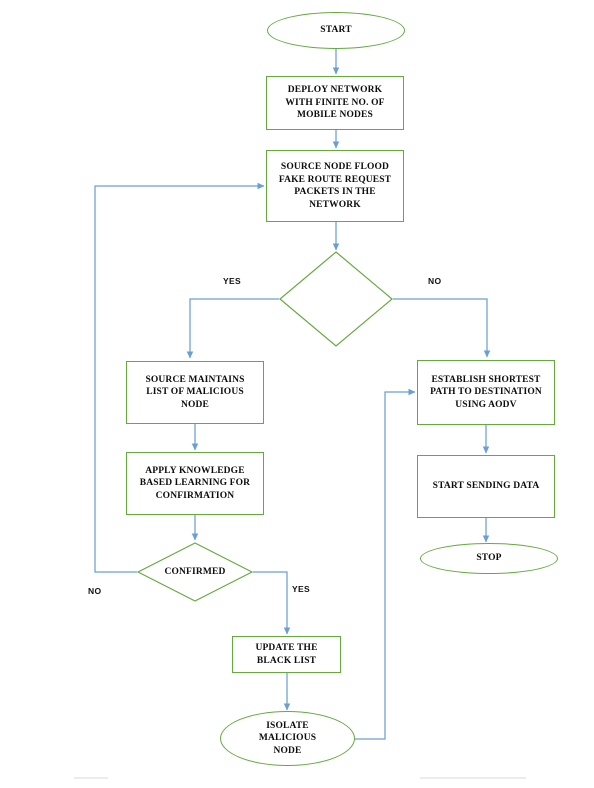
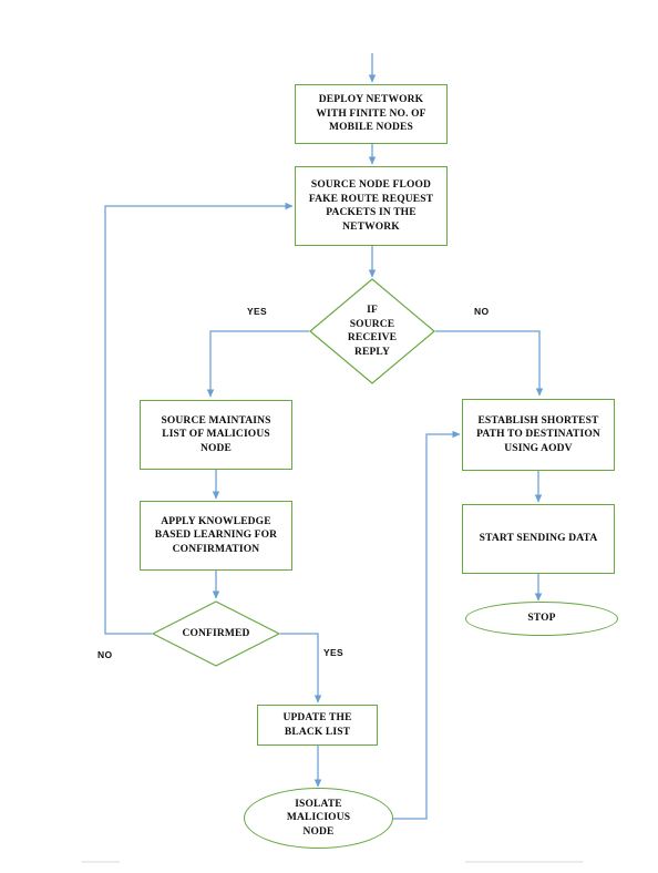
- START
  DEPLOY NETWORK
  WITH FINITE NO. OF
  MOBILE NODES
  SOURCE NODE FLOOD
  FAKE ROUTE REQUEST
  PACKETS IN THE
  NETWORK
+ IF
+ SOURCE
+ RECEIVE
+ REPLY
  YES
  NO
  SOURCE MAINTAINS
  LIST OF MALICIOUS
  NODE
  ESTABLISH SHORTEST
  PATH TO DESTINATION
  USING AODV
  APPLY KNOWLEDGE
  BASED LEARNING FOR
  CONFIRMATION
  START SENDING DATA
  STOP
  CONFIRMED
  NO
  YES
  UPDATE THE
  BLACK LIST
  ISOLATE
  MALICIOUS
  NODE
